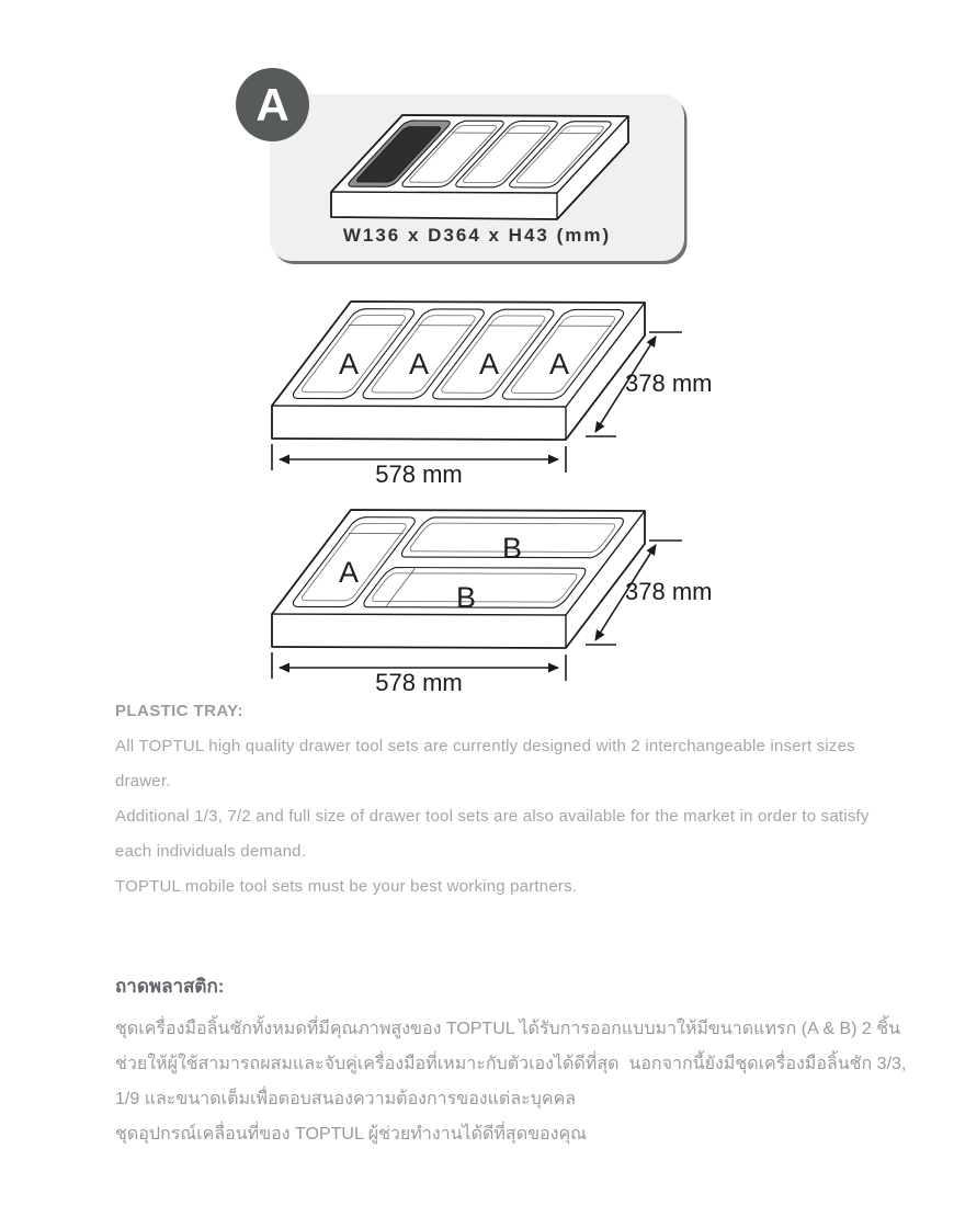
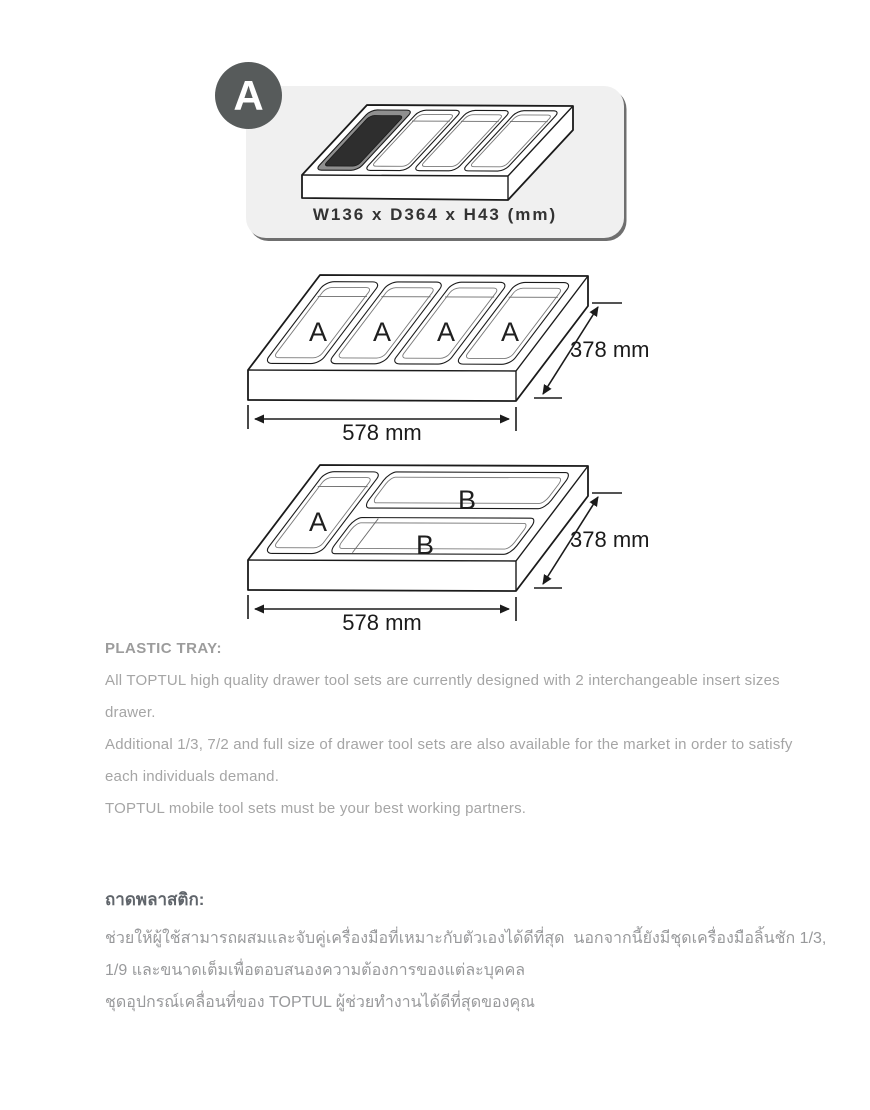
  A
  W136 x D364 x H43 (mm)
  A
  A
  A
  A
  578 mm
  378 mm
  A
  B
  B
  578 mm
  378 mm
  PLASTIC TRAY:
  All TOPTUL high quality drawer tool sets are currently designed with 2 interchangeable insert sizes
  drawer.
  Additional 1/3, 7/2 and full size of drawer tool sets are also available for the market in order to satisfy
  each individuals demand.
  TOPTUL mobile tool sets must be your best working partners.
  ถาดพลาสติก:
- ชุดเครื่องมือลิ้นชักทั้งหมดที่มีคุณภาพสูงของ TOPTUL ได้รับการออกแบบมาให้มีขนาดแทรก (A & B) 2 ชิ้น
- ช่วยให้ผู้ใช้สามารถผสมและจับคู่เครื่องมือที่เหมาะกับตัวเองได้ดีที่สุด นอกจากนี้ยังมีชุดเครื่องมือลิ้นชัก 3/3,
+ ช่วยให้ผู้ใช้สามารถผสมและจับคู่เครื่องมือที่เหมาะกับตัวเองได้ดีที่สุด นอกจากนี้ยังมีชุดเครื่องมือลิ้นชัก 1/3,
  1/9 และขนาดเต็มเพื่อตอบสนองความต้องการของแต่ละบุคคล
  ชุดอุปกรณ์เคลื่อนที่ของ TOPTUL ผู้ช่วยทำงานได้ดีที่สุดของคุณ
